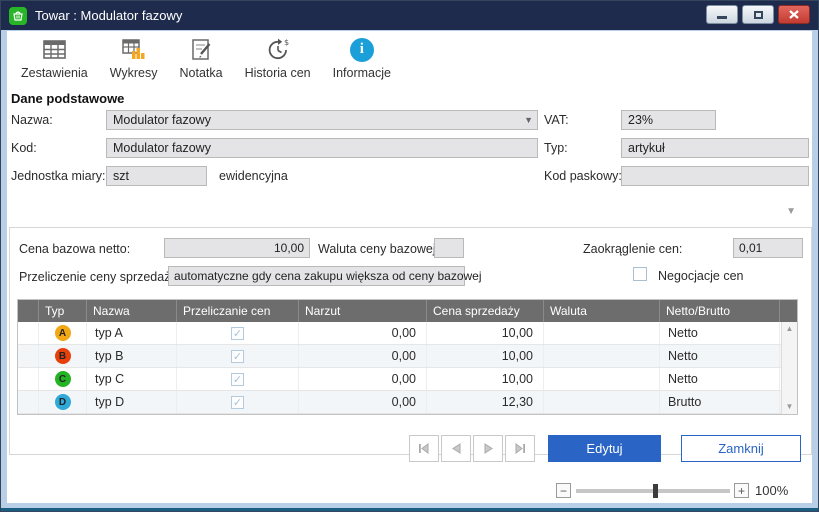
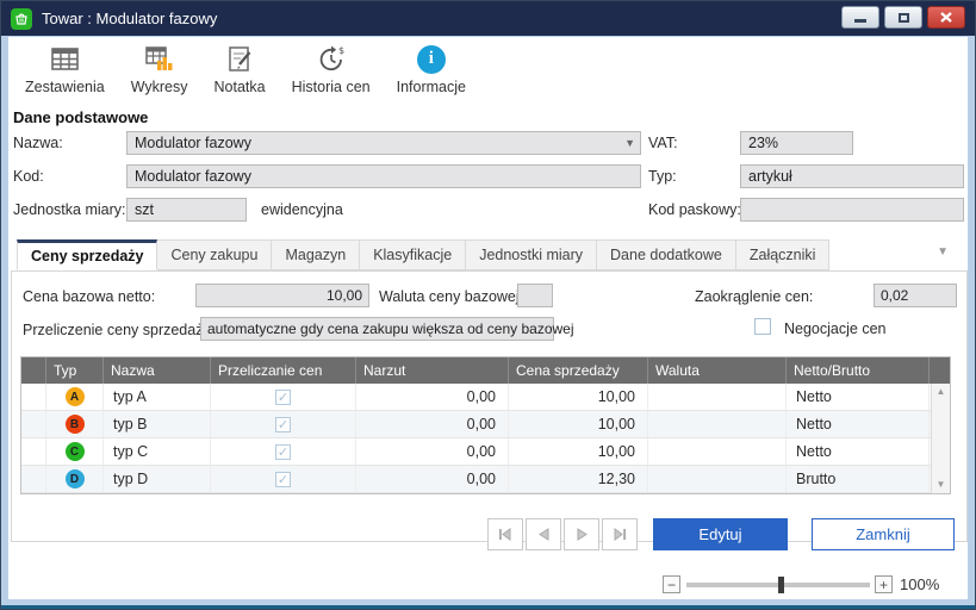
  Towar : Modulator fazowy
  Zestawienia
  Wykresy
  Notatka
  $
  Historia cen
  i
  Informacje
  Dane podstawowe
  Nazwa:
  Modulator fazowy
  ▼
  VAT:
  23%
  Kod:
  Modulator fazowy
  Typ:
  artykuł
  Jednostka miary:
  szt
  ewidencyjna
  Kod paskowy
+ Ceny sprzedaży
+ Ceny zakupu
+ Magazyn
+ Klasyfikacje
+ Jednostki miary
+ Dane dodatkowe
+ Załączniki
  ▼
  Cena bazowa netto:
  10,00
  Waluta ceny bazowe
  Zaokrąglenie cen:
- 0,01
+ 0,02
  Przeliczenie ceny sprzeda
  automatyczne gdy cena zakupu większa od ceny bazowej
  Negocjacje cen
  Typ
  Nazwa
  Przeliczanie cen
  Narzut
  Cena sprzedaży
  Waluta
  Netto/Brutto
  A
  typ A
  ✓
  0,00
  10,00
  Netto
  B
  typ B
  ✓
  0,00
  10,00
  Netto
  C
  typ C
  ✓
  0,00
  10,00
  Netto
  D
  typ D
  ✓
  0,00
  12,30
  Brutto
  ▲
  ▼
  Edytuj
  Zamknij
  −
  +
  100%
